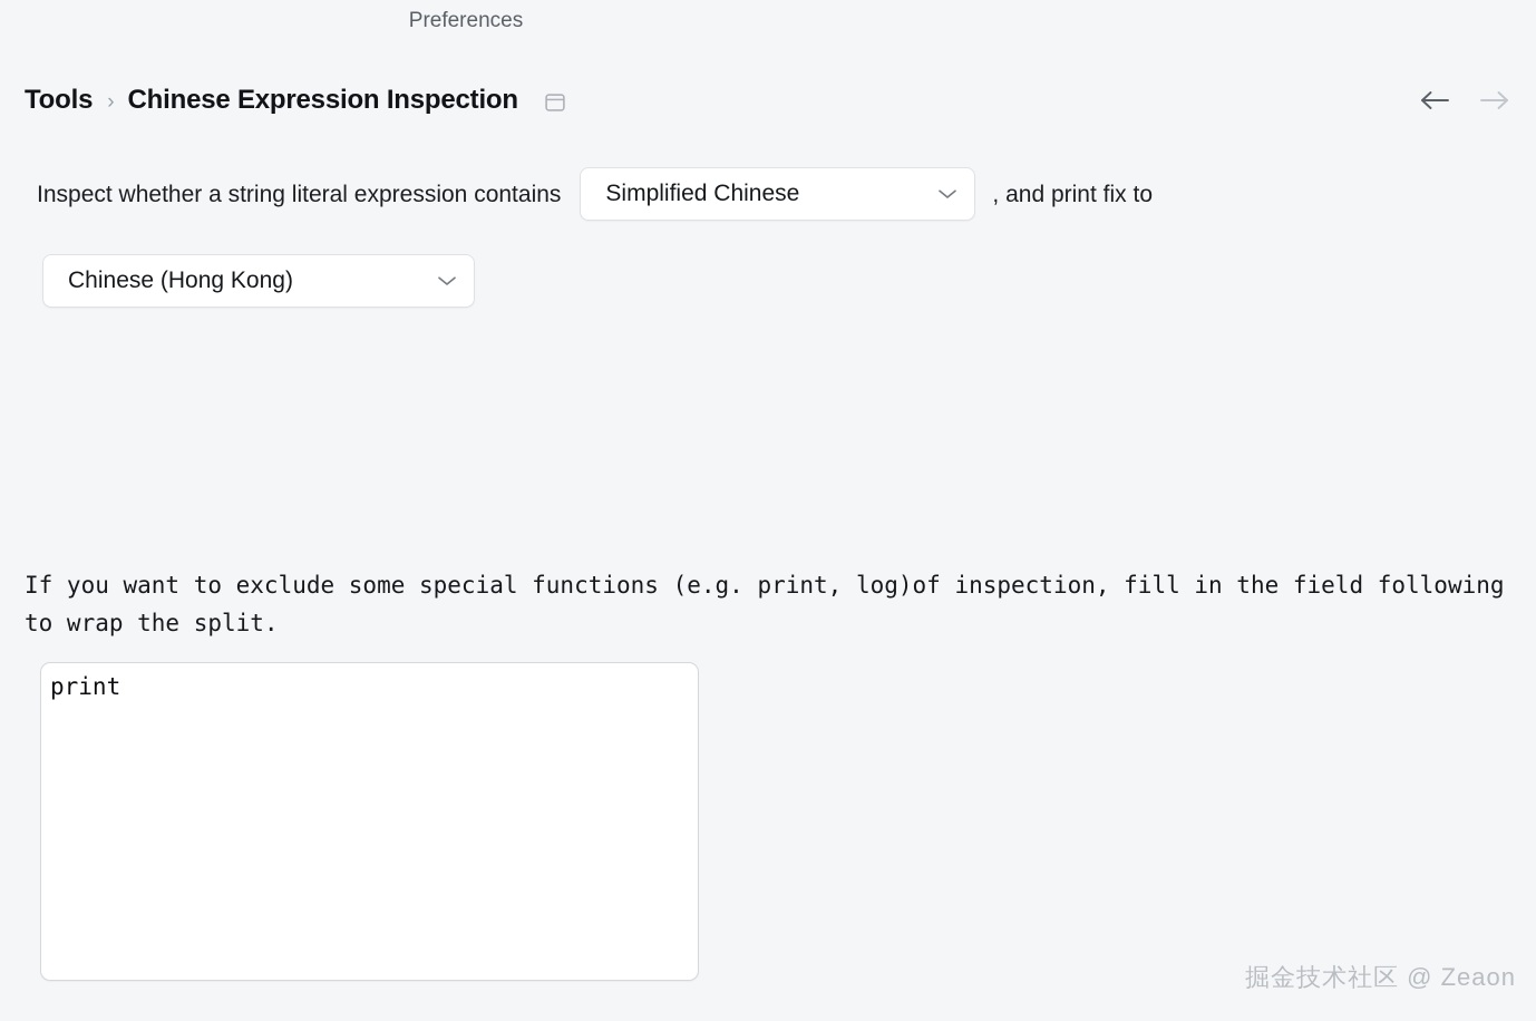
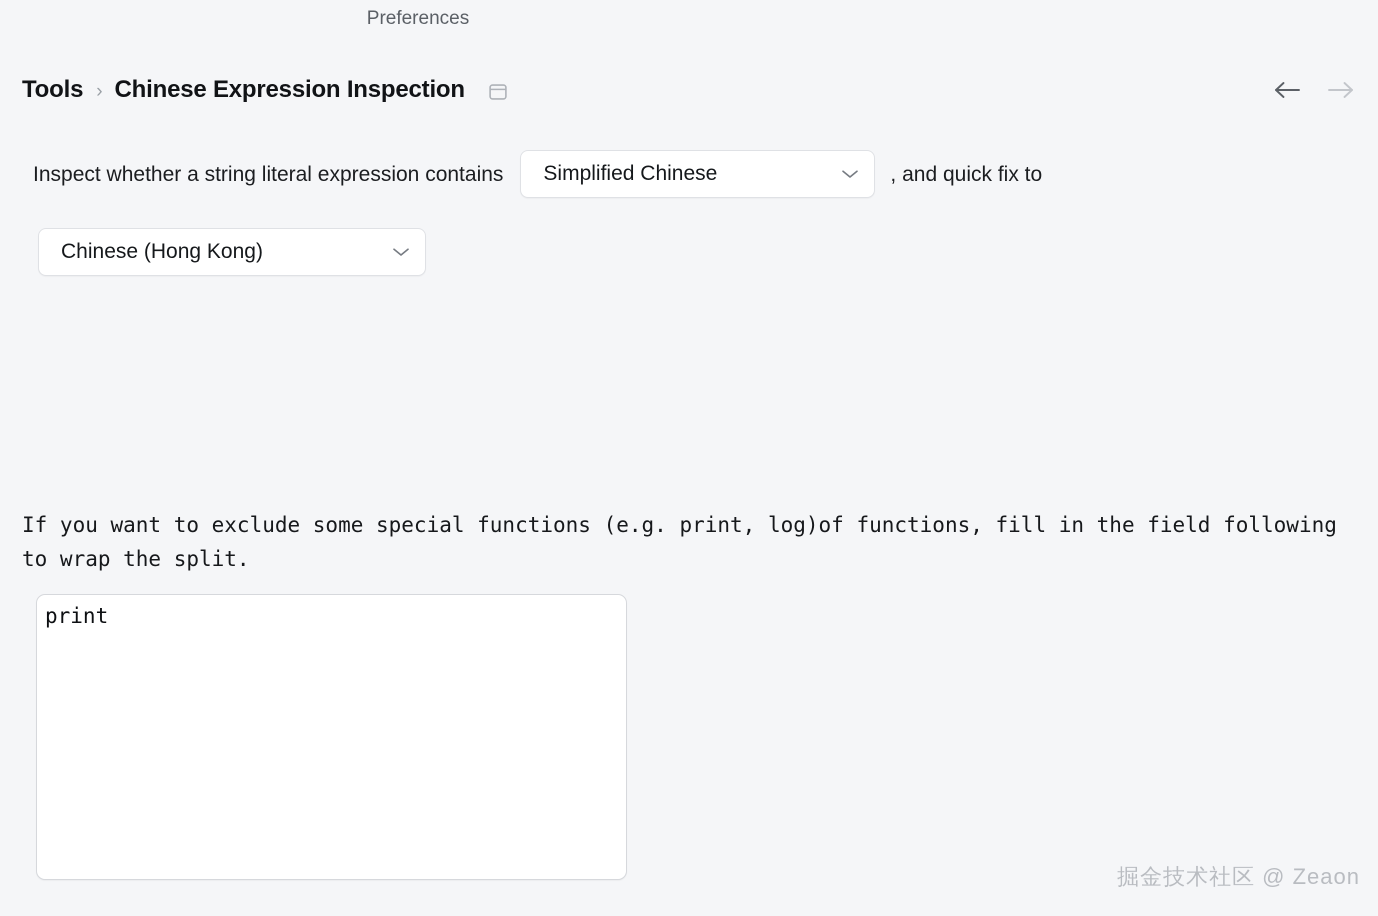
  Preferences
  Tools
  ›
  Chinese Expression Inspection
  Inspect whether a string literal expression contains
  Simplified Chinese
- , and print fix to
+ , and quick fix to
  Chinese (Hong Kong)
- If you want to exclude some special functions (e.g. print, log)of inspection, fill in the field following to wrap the split.
+ If you want to exclude some special functions (e.g. print, log)of functions, fill in the field following to wrap the split.
  print
  掘金技术社区 @ Zeaon
